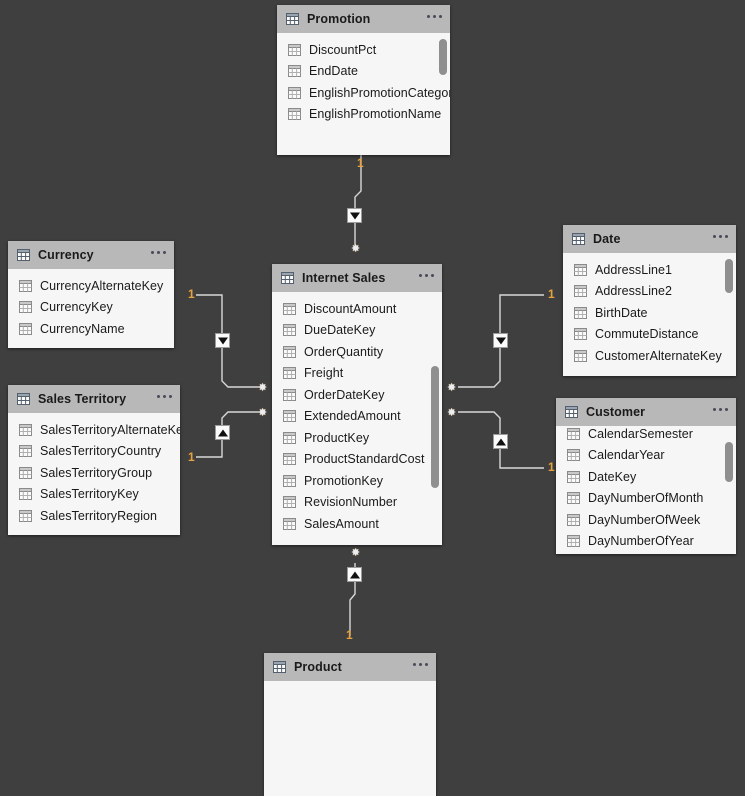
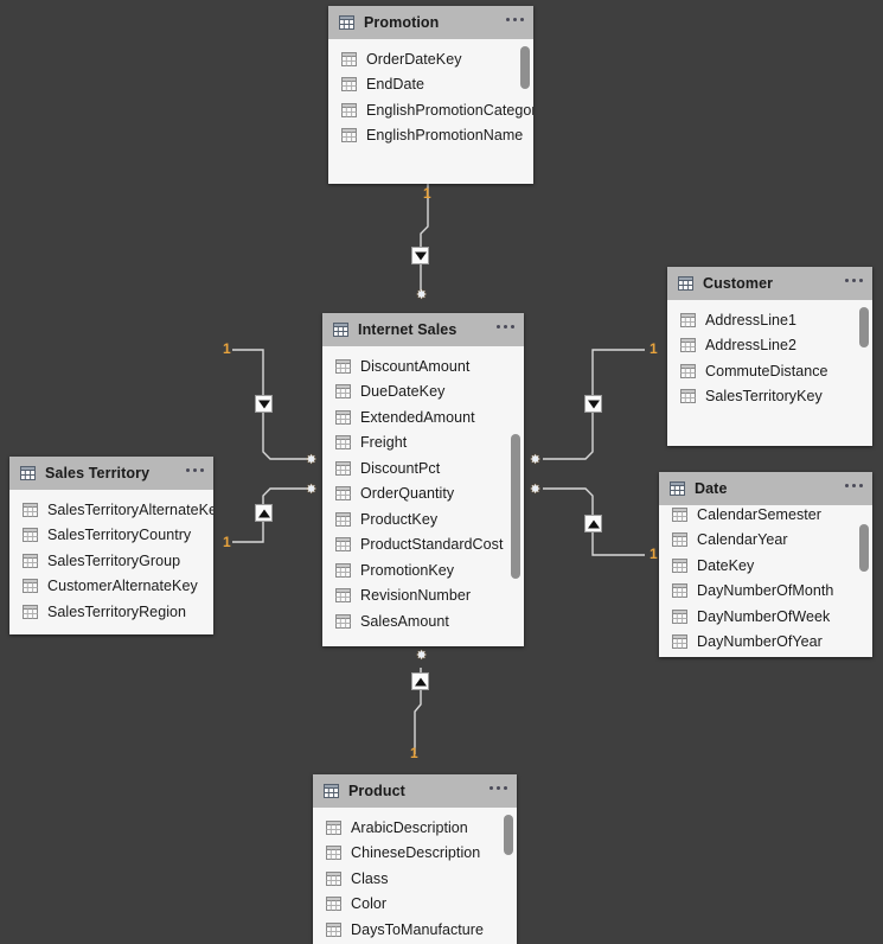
  1
  1
  1
  1
  1
  1
  Promotion
- DiscountPct
+ OrderDateKey
  EndDate
  EnglishPromotionCatego
  EnglishPromotionName
- Currency
- CurrencyAlternateKey
- CurrencyKey
- CurrencyName
  Sales Territory
  SalesTerritoryAlternateKe
  SalesTerritoryCountry
  SalesTerritoryGroup
- SalesTerritoryKey
+ CustomerAlternateKey
  SalesTerritoryRegion
  Internet Sales
  DiscountAmount
  DueDateKey
- OrderQuantity
+ ExtendedAmount
  Freight
- OrderDateKey
+ DiscountPct
- ExtendedAmount
+ OrderQuantity
  ProductKey
  ProductStandardCost
  PromotionKey
  RevisionNumber
  SalesAmount
- Date
+ Customer
  AddressLine1
  AddressLine2
- BirthDate
  CommuteDistance
- CustomerAlternateKey
+ SalesTerritoryKey
- Customer
+ Date
  CalendarSemester
  CalendarYear
  DateKey
  DayNumberOfMonth
  DayNumberOfWeek
  DayNumberOfYear
  Product
+ ArabicDescription
+ ChineseDescription
+ Class
+ Color
+ DaysToManufacture
